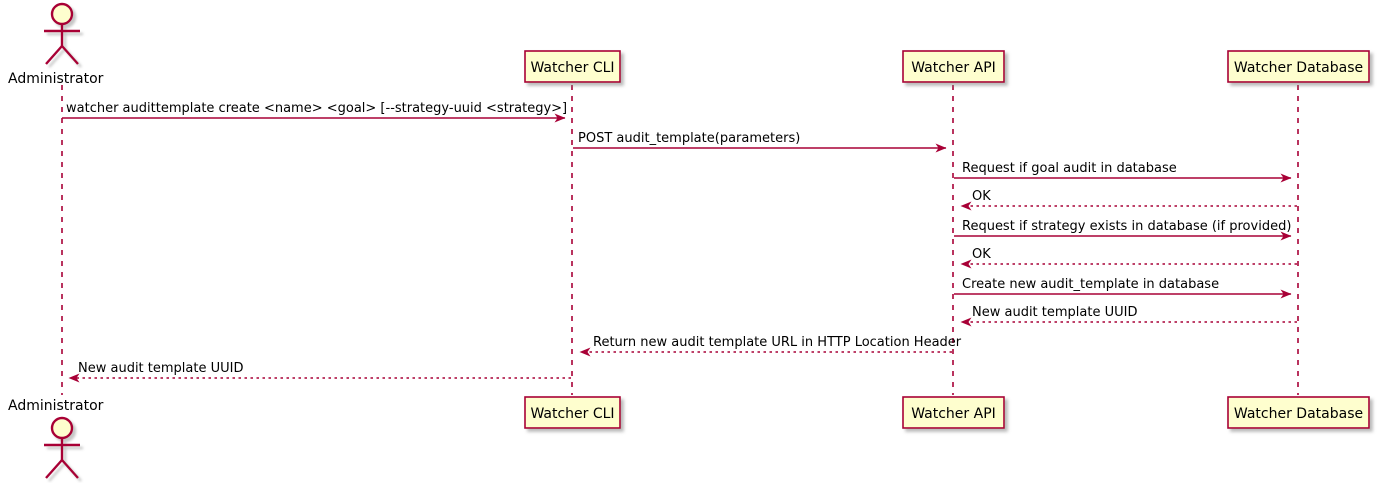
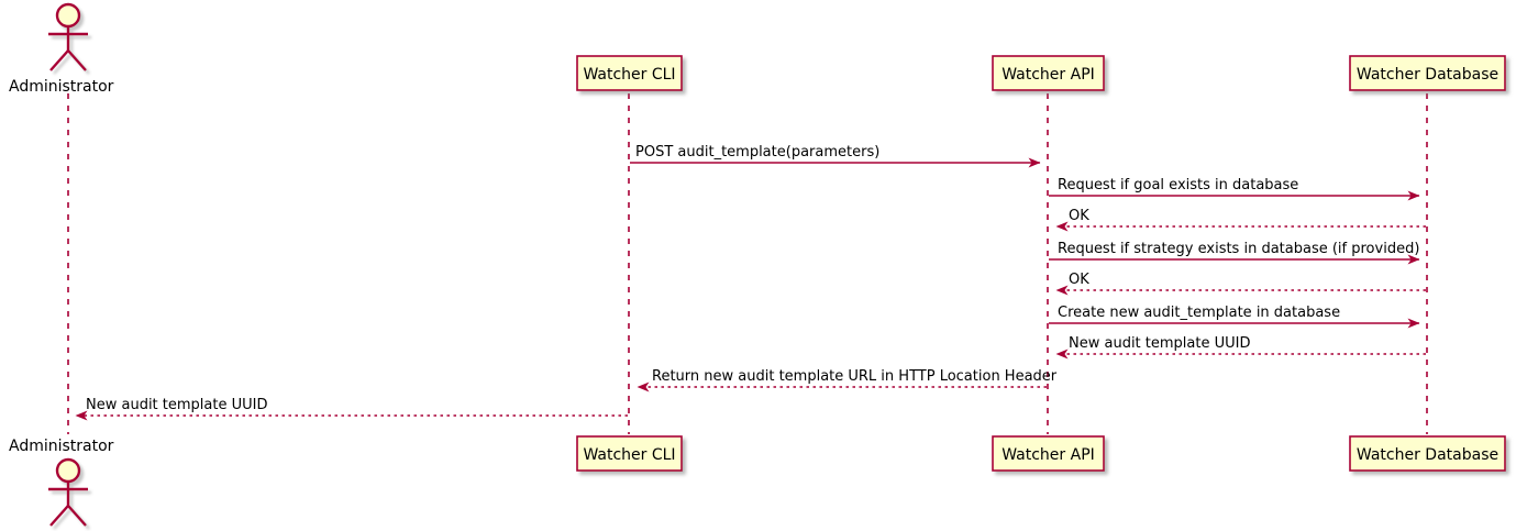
  Administrator
  Watcher CLI
  Watcher API
  Watcher Database
- watcher audittemplate create <name> <goal> [--strategy-uuid <strategy>]
  POST audit_template(parameters)
- Request if goal audit in database
+ Request if goal exists in database
  OK
  Request if strategy exists in database (if provided)
  OK
  Create new audit_template in database
  New audit template UUID
  Return new audit template URL in HTTP Location Header
  New audit template UUID
  Administrator
  Watcher CLI
  Watcher API
  Watcher Database
